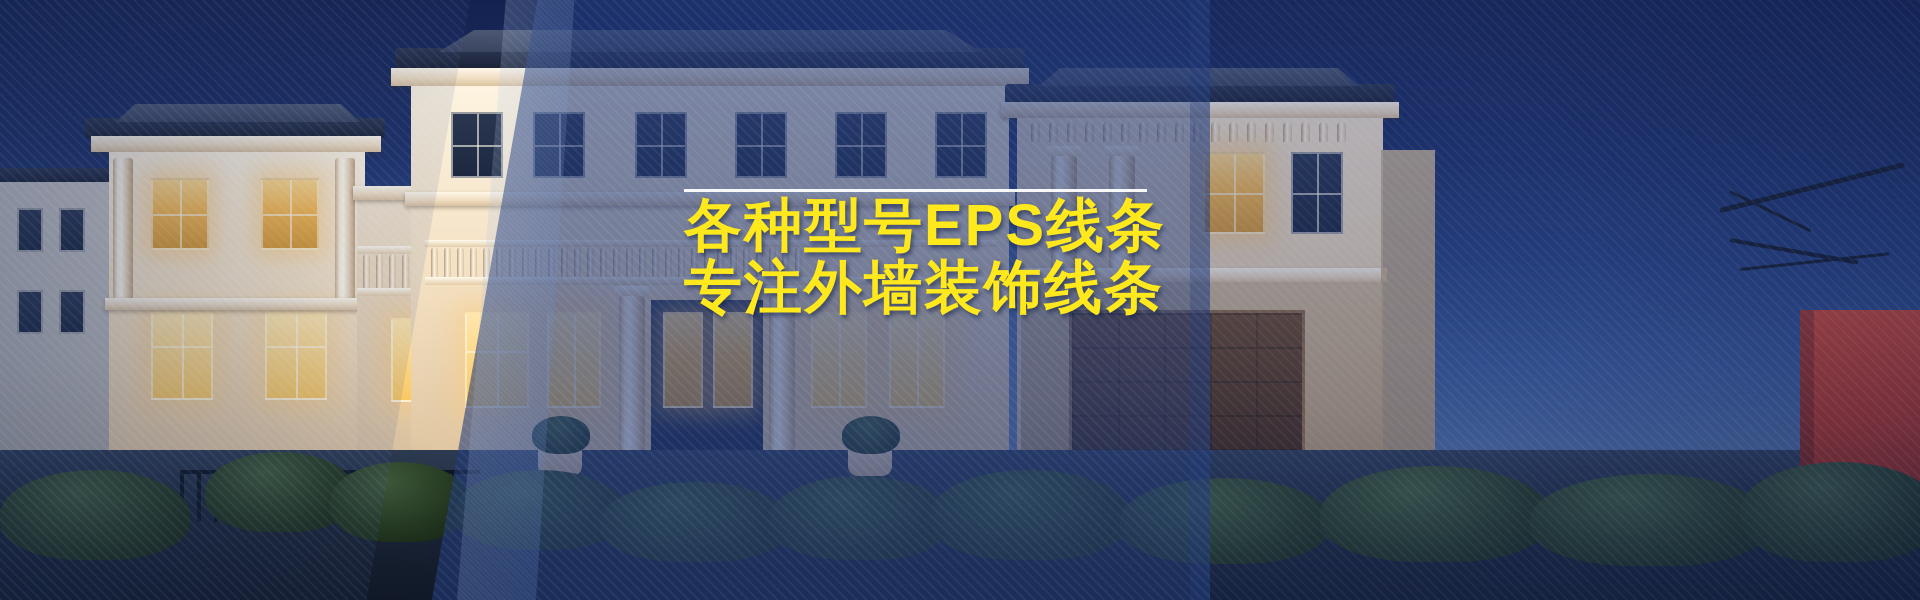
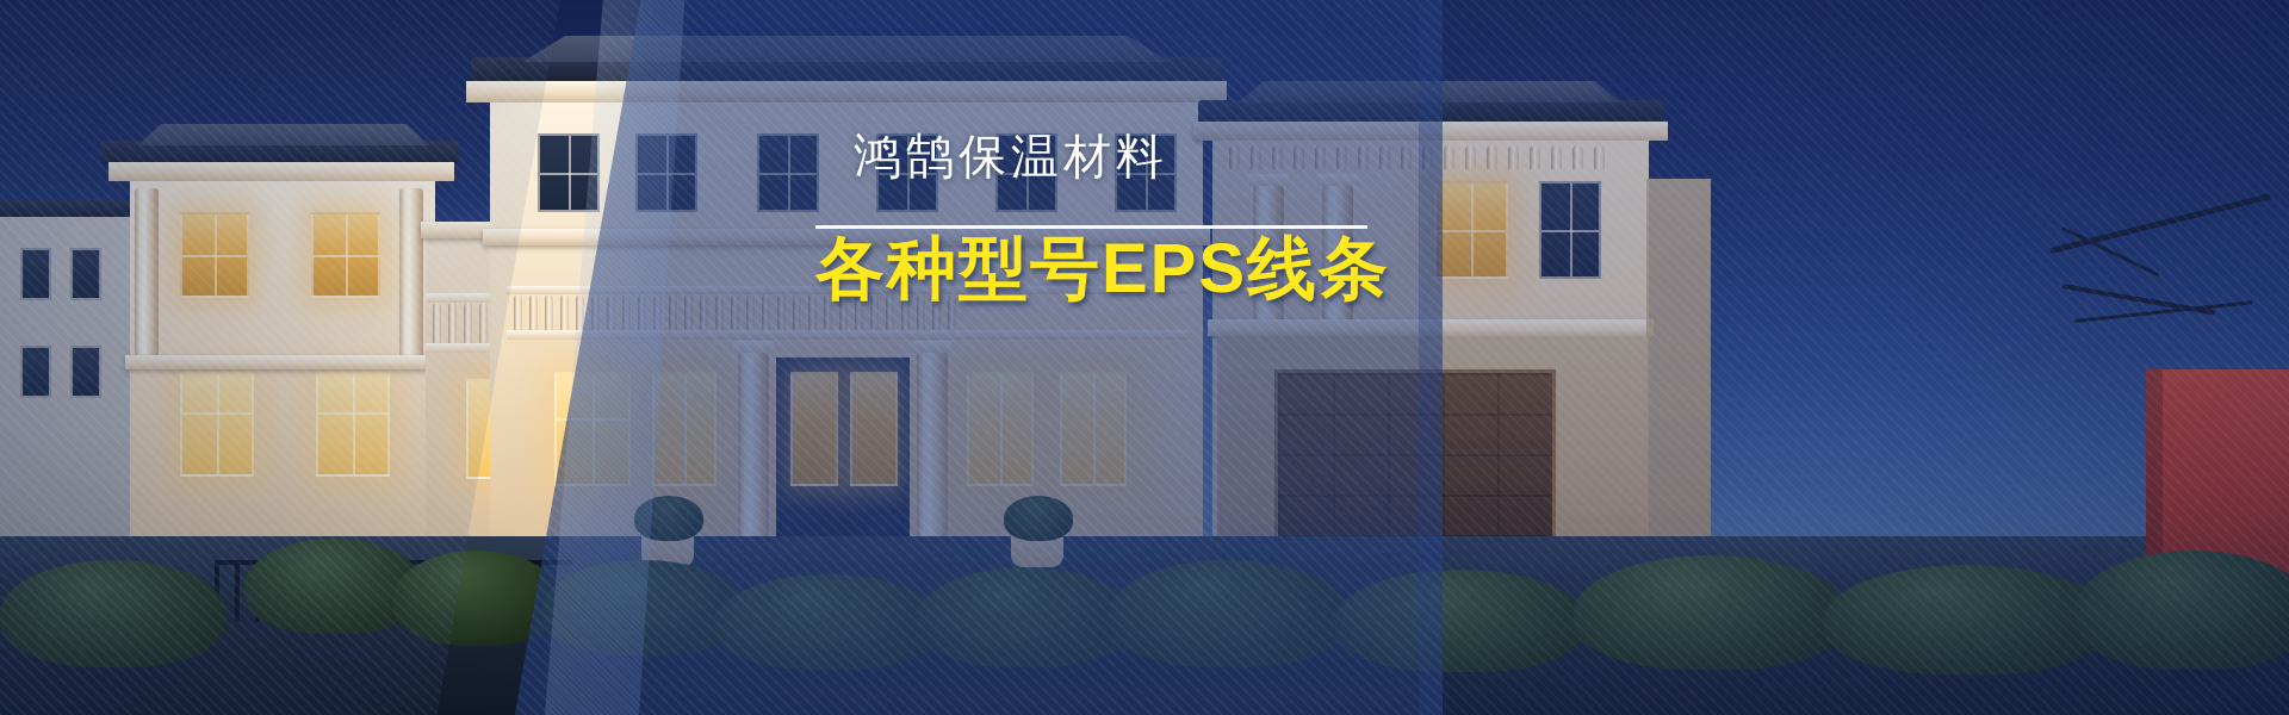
+ 鸿鹄保温材料
  各种型号EPS线条
- 专注外墙装饰线条
